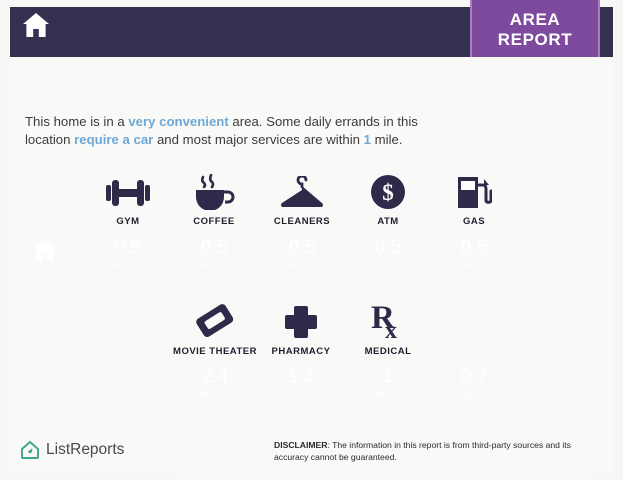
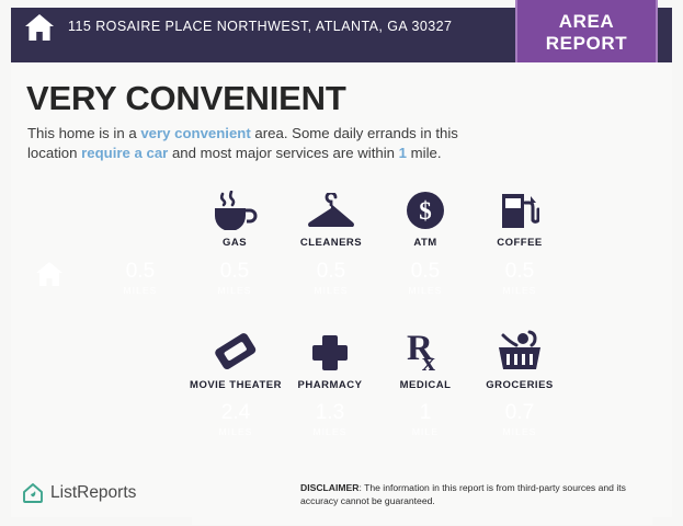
+ 115 ROSAIRE PLACE NORTHWEST, ATLANTA, GA 30327
  AREA
  REPORT
+ VERY CONVENIENT
  This home is in a very convenient area. Some daily errands in this location require a car and most major services are within 1 mile.
- GYM
- COFFEE
+ GAS
  CLEANERS
  $
  ATM
- GAS
+ COFFEE
  MOVIE THEATER
  PHARMACY
  R
  x
  MEDICAL
+ GROCERIES
  ListReports
  DISCLAIMER: The information in this report is from third-party sources and its accuracy cannot be guaranteed.
